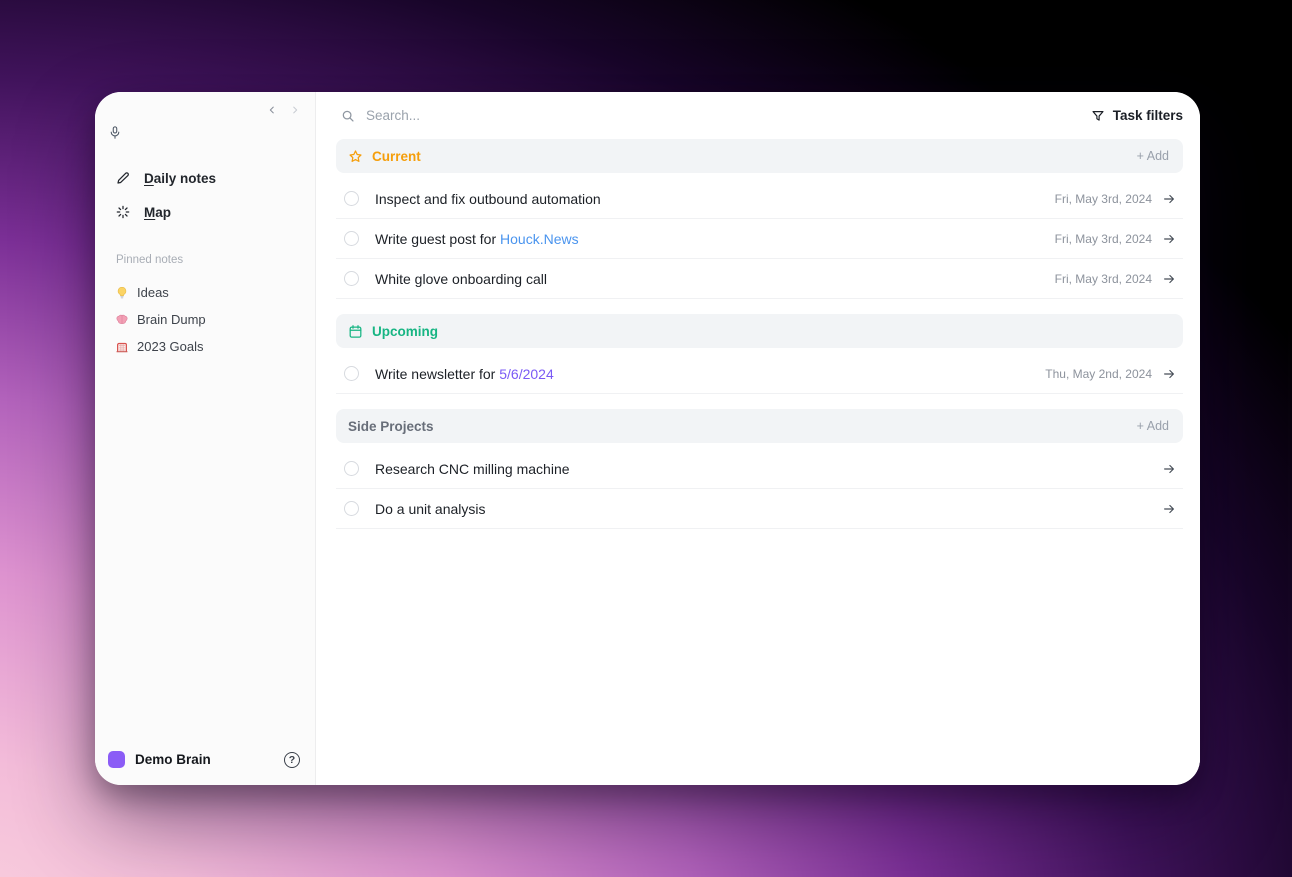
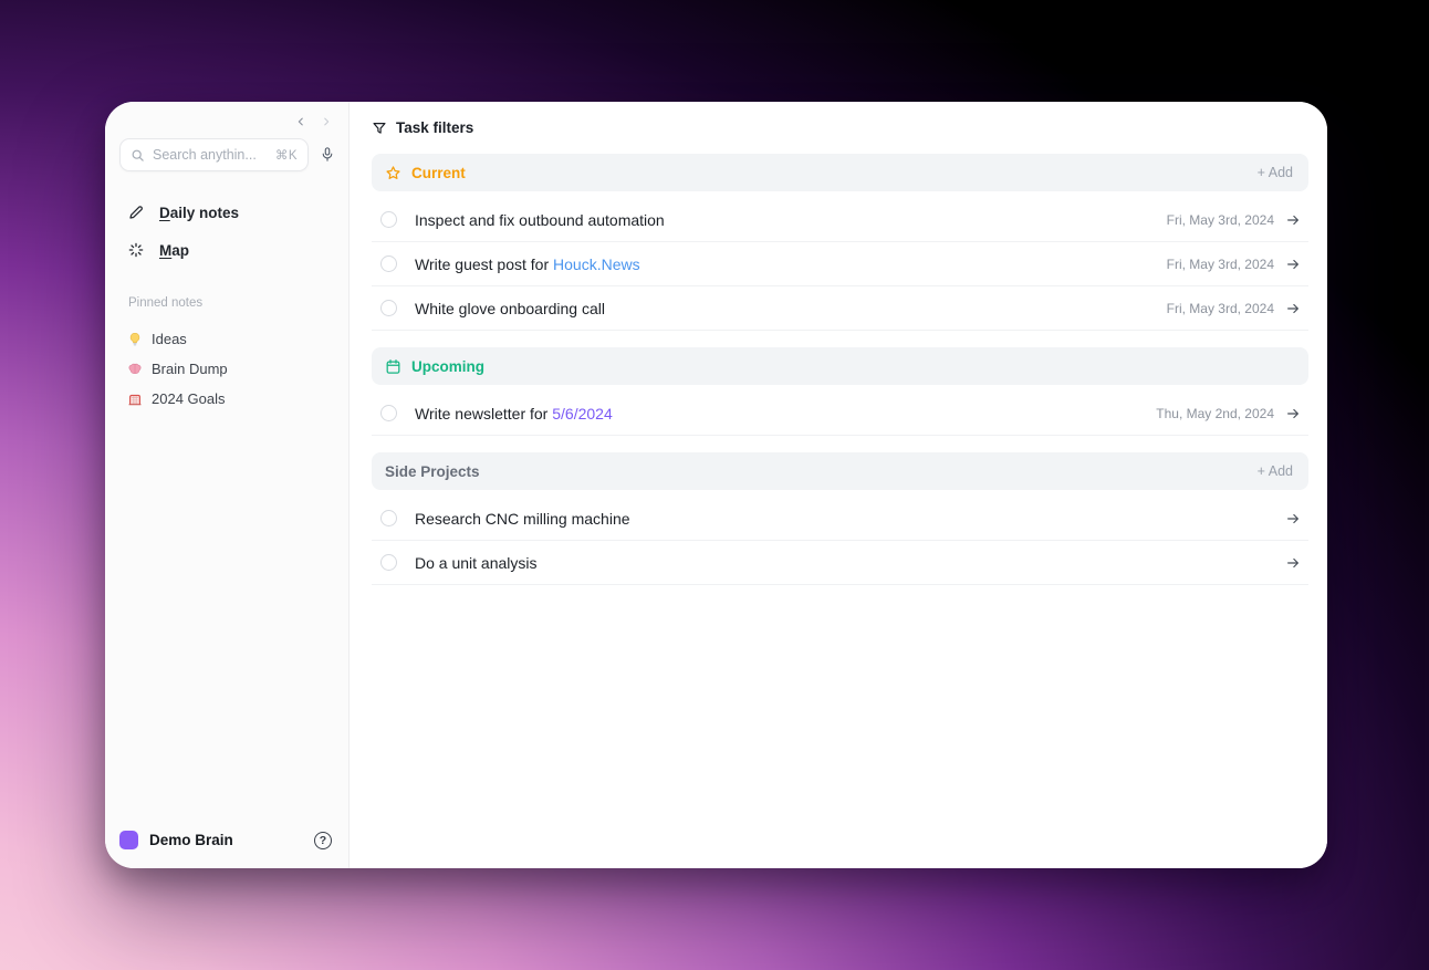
+ Search anythin...
+ ⌘K
  Daily notes
  Map
  Pinned notes
  Ideas
  Brain Dump
- 2023 Goals
+ 2024 Goals
  Demo Brain
  ?
- Search...
  Task filters
  Current
  + Add
  Inspect and fix outbound automation
  Fri, May 3rd, 2024
  Write guest post for Houck.News
  Fri, May 3rd, 2024
  White glove onboarding call
  Fri, May 3rd, 2024
  Upcoming
  Write newsletter for 5/6/2024
  Thu, May 2nd, 2024
  Side Projects
  + Add
  Research CNC milling machine
  Do a unit analysis
